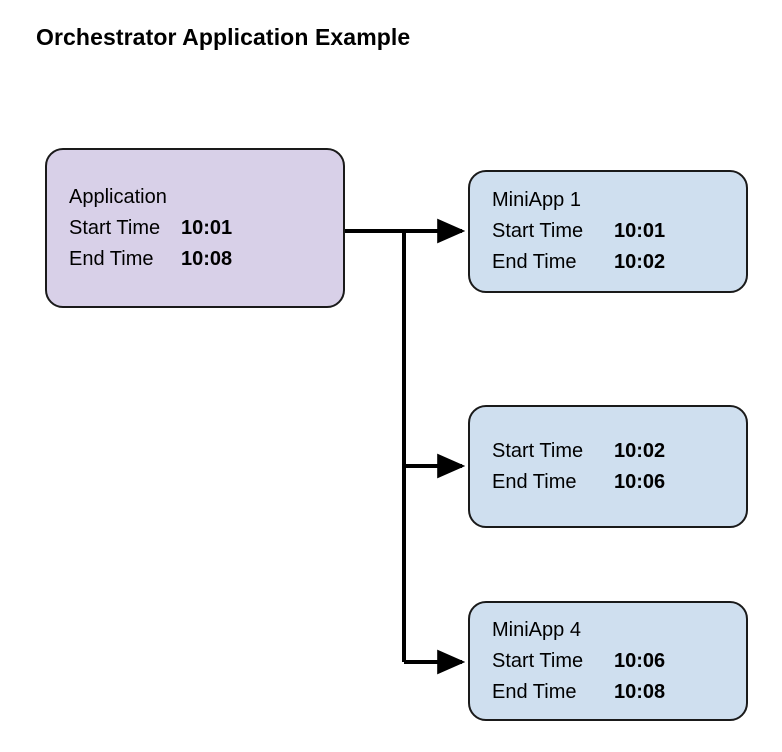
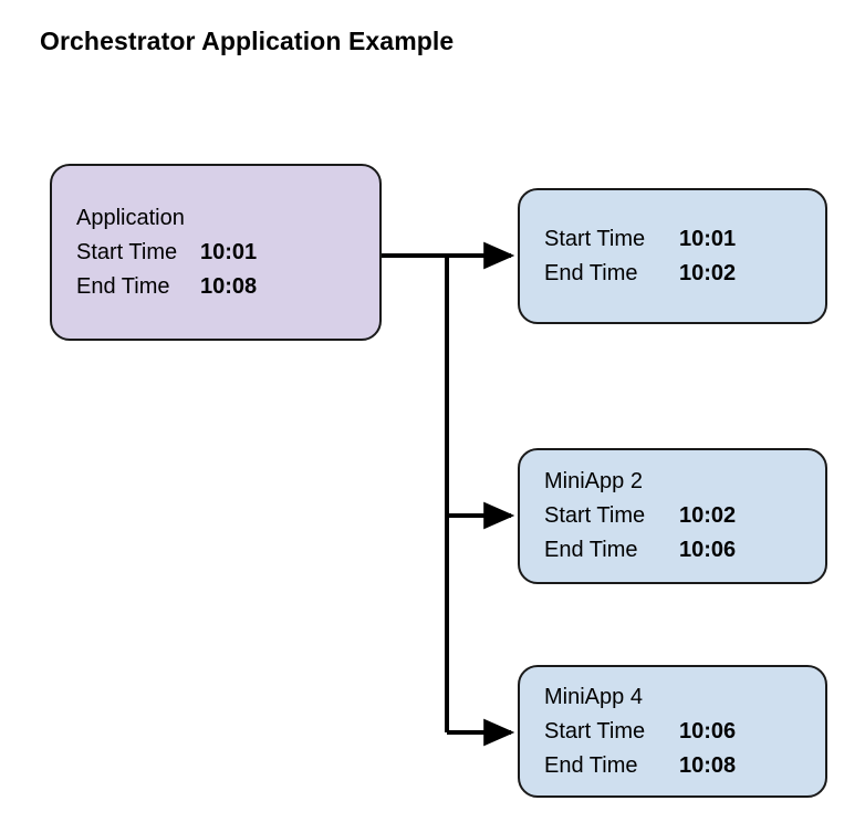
  Orchestrator Application Example
  Application
  Start Time
  10:01
  End Time
  10:08
- MiniApp 1
  Start Time
  10:01
  End Time
  10:02
+ MiniApp 2
  Start Time
  10:02
  End Time
  10:06
  MiniApp 4
  Start Time
  10:06
  End Time
  10:08
